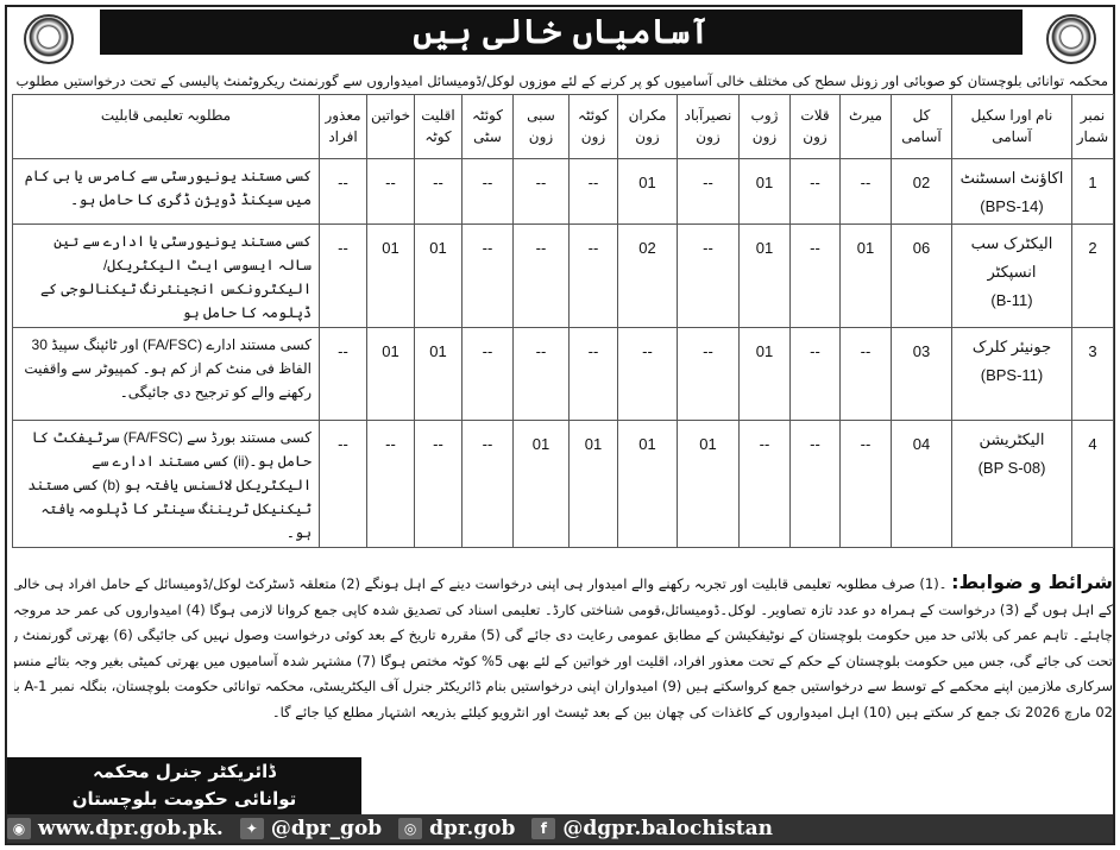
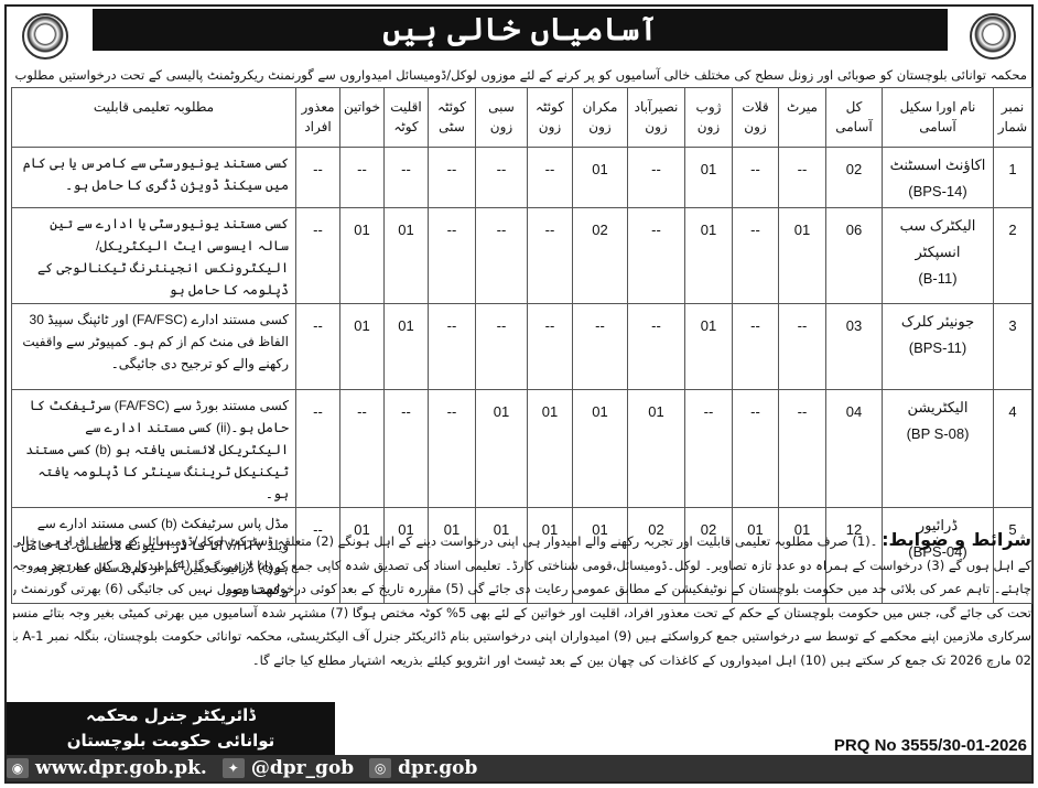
  آسامیاں خالی ہیں
  محکمہ توانائی بلوچستان کو صوبائی اور زونل سطح کی مختلف خالی آسامیوں کو پر کرنے کے لئے موزوں لوکل/ڈومیسائل امیدواروں سے گورنمنٹ ریکروٹمنٹ پالیسی کے تحت درخواستیں مطلوب
  نمبر شمار	نام اورا سکیل آسامی	کل آسامی	میرٹ	قلات زون	ژوب زون	نصیرآباد زون	مکران زون	کوئٹہ زون	سبی زون	کوئٹہ سٹی	اقلیت کوٹہ	خواتین	معذور افراد	مطلوبہ تعلیمی قابلیت
  1	اکاؤنٹ اسسٹنٹ(BPS-14)	02	--	--	01	--	01	--	--	--	--	--	--	کسی مستند یونیورسٹی سے کامرس ی بی کام میں سیکنڈ ڈویژن ڈگری کا حامل ہو۔
  2	الیکٹرک سب انسپکٹر(B-11)	06	01	--	01	--	02	--	--	--	01	01	--	کسی مستند یونیورسٹی ی ادارے سے تین سالہ ایسوسی ایٹ الیکٹریکل/الیکٹرونکس انجینئرنگ ٹیکنالوجی کے ڈپلومہ کا حامل ہو
  3	جونیئر کلرک(BPS-11)	03	--	--	01	--	--	--	--	--	01	01	--	کسی مستند ادارے (FA/FSC) اور ٹائپنگ سپیڈ 30 الفاظ فی منٹ کم از کم ہو۔ کمپیوٹر سے واقفیت رکھنے والے کو ترجیح دی جائیگی۔
  4	الیکٹریشن(BP S-08)	04	--	--	--	01	01	01	01	--	--	--	--	کسی مستند بورڈ سے (FA/FSC) سرٹیفکٹ کا حامل ہو۔(ii) کسی مستند ادارے سے الیکٹریکل لائسنس یافتہ ہو (b) کسی مستند ٹیکنیکل ٹریننگ سینٹر کا ڈپلومہ یفتہ ہو۔
+ 5	ڈرائیور(BPS-04)	12	01	01	02	02	01	01	01	01	01	01	--	مڈل پاس سرٹیفکٹ (b) کسی مستند ادارے سے ویلڈ LTV/HTV کا ڈرائیونگ لائسنس کا حامل ہو(c) ڈرائیونگ میں کم از کم 2 سال کا تجربہ رکھتا ہو۔
  شرائط و ضوابط: ۔(1) صرف مطلوبہ تعلیمی قابلیت اور تجربہ رکھنے والے امیدوار ہی اپنی درخواست دینے کے اہل ہونگے (2) متعلقہ ڈسٹرکٹ لوکل/ڈومیسائل کے حامل افراد ہی خالی
  کے اہل ہوں گے (3) درخواست کے ہمراہ دو عدد تازہ تصاویر۔ لوکل۔ڈومیسائل،قومی شناختی کارڈ۔ تعلیمی اسناد کی تصدیق شدہ کاپی جمع کروانا لازمی ہوگا (4) امیدواروں کی عمر حد مروجہ
  چاہئے۔ تاہم عمر کی بلائی حد میں حکومت بلوچستان کے نوٹیفکیشن کے مطابق عمومی رعایت دی جائے گی (5) مقررہ تاریخ کے بعد کوئی درخواست وصول نہیں کی جائیگی (6) بھرتی گورنمنٹ ر
  تحت کی جائے گی، جس میں حکومت بلوچستان کے حکم کے تحت معذور افراد، اقلیت اور خواتین کے لئے بھی 5% کوٹہ مختص ہوگا (7) مشتہر شدہ آسامیوں میں بھرتی کمیٹی بغیر وجہ بتائے منسو
  سرکاری ملازمین اپنے محکمے کے توسط سے درخواستیں جمع کرواسکتے ہیں (9) امیدواران اپنی درخواستیں بنام ڈائریکٹر جنرل آف الیکٹریسٹی، محکمہ توانائی حکومت بلوچستان، بنگلہ نمبر A-1 با
  02 مارچ 2026 تک جمع کر سکتے ہیں (10) اہل امیدواروں کے کاغذات کی چھان بین کے بعد ٹیسٹ اور انٹرویو کیلئے بذریعہ اشتہار مطلع کیا جائے گا۔
  ڈائریکٹر جنرل محکمہ
  توانائی حکومت بلوچستان
+ PRQ No 3555/30-01-2026
  ◉
  www.dpr.gob.pk.
  ✦
  @dpr_gob
  ◎
  dpr.gob
- f
- @dgpr.balochistan
